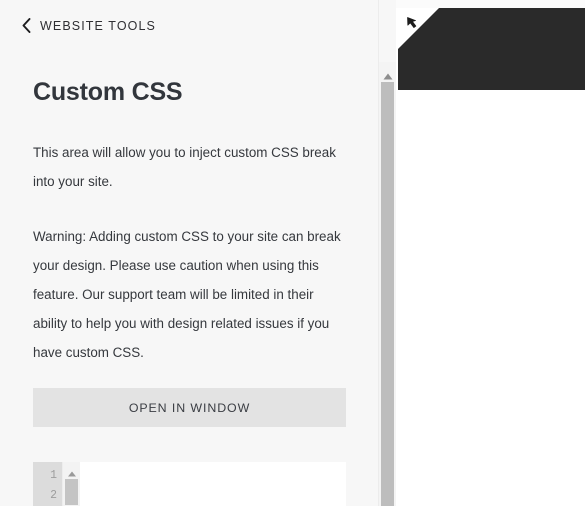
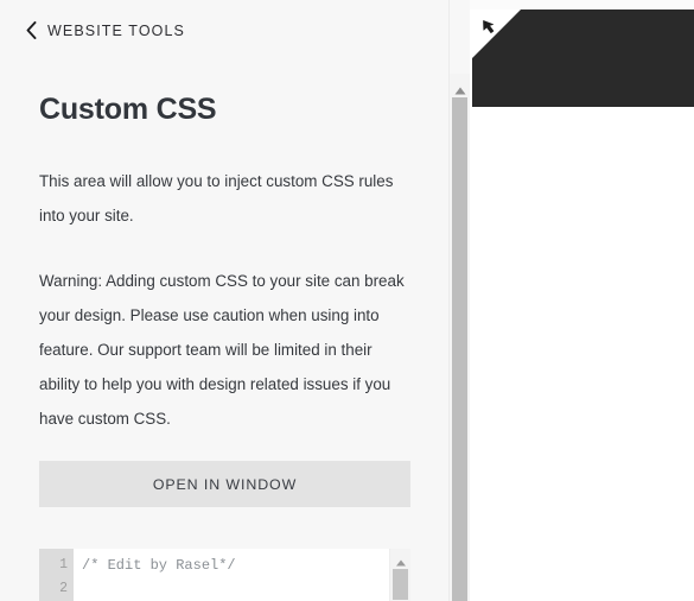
  WEBSITE TOOLS
  Custom CSS
- This area will allow you to inject custom CSS break into your site.
+ This area will allow you to inject custom CSS rules into your site.
- Warning: Adding custom CSS to your site can break your design. Please use caution when using this feature. Our support team will be limited in their ability to help you with design related issues if you have custom CSS.
+ Warning: Adding custom CSS to your site can break your design. Please use caution when using into feature. Our support team will be limited in their ability to help you with design related issues if you have custom CSS.
  OPEN IN WINDOW
  1
  2
+ /* Edit by Rasel*/
